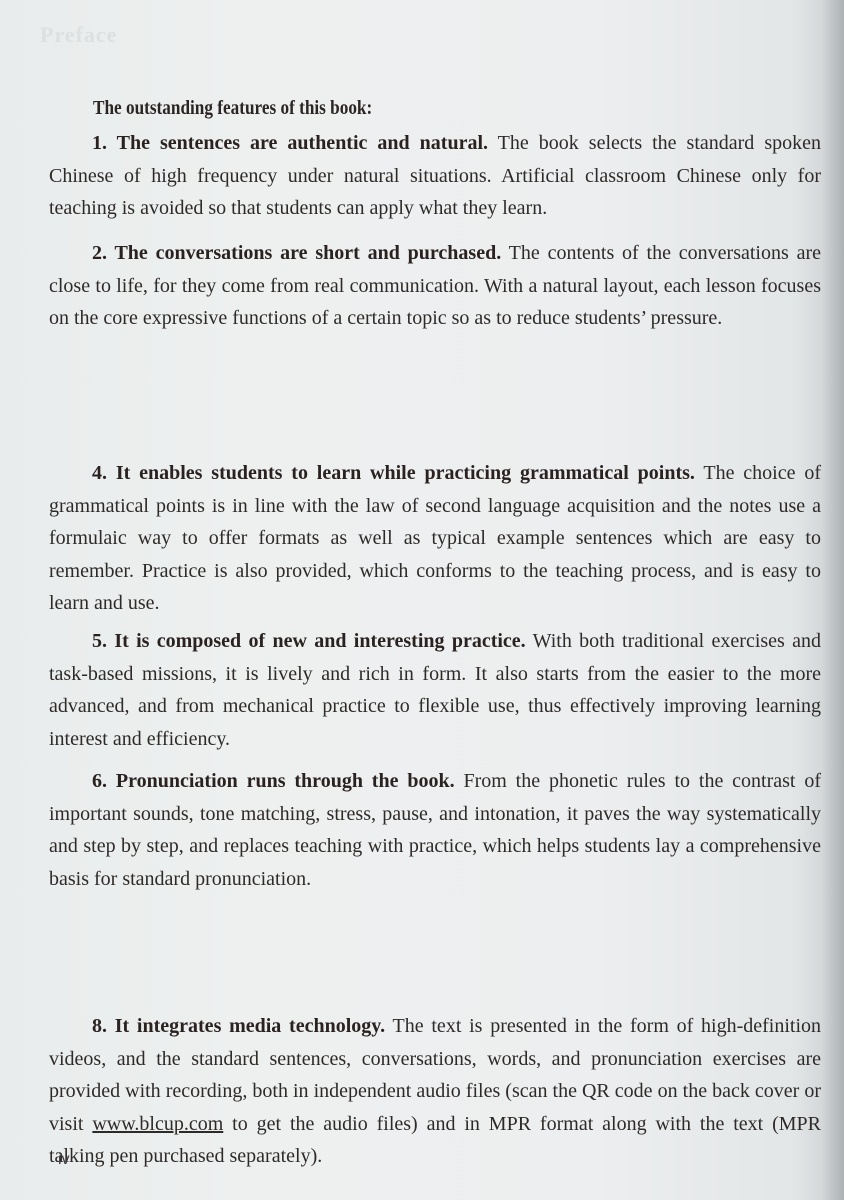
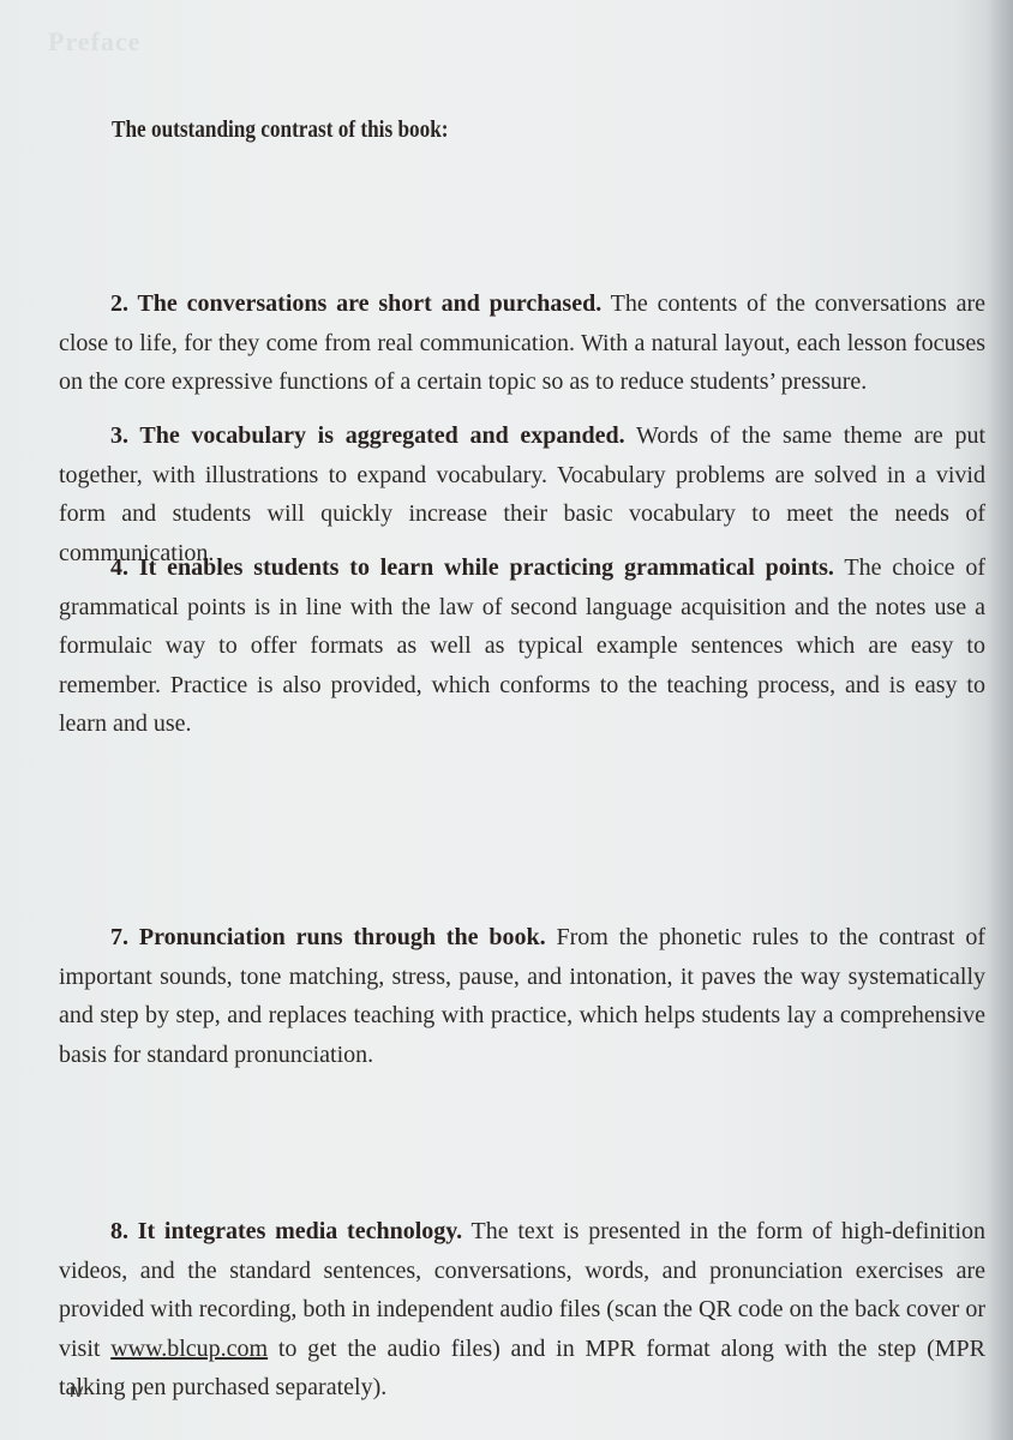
- The outstanding features of this book:
+ The outstanding contrast of this book:
- 1. The sentences are authentic and natural. The book selects the standard spoken Chinese of high frequency under natural situations. Artificial classroom Chinese only for teaching is avoided so that students can apply what they learn.
  2. The conversations are short and purchased. The contents of the conversations are close to life, for they come from real communication. With a natural layout, each lesson focuses on the core expressive functions of a certain topic so as to reduce students’ pressure.
+ 3. The vocabulary is aggregated and expanded. Words of the same theme are put together, with illustrations to expand vocabulary. Vocabulary problems are solved in a vivid form and students will quickly increase their basic vocabulary to meet the needs of communication.
  4. It enables students to learn while practicing grammatical points. The choice of grammatical points is in line with the law of second language acquisition and the notes use a formulaic way to offer formats as well as typical example sentences which are easy to remember. Practice is also provided, which conforms to the teaching process, and is easy to learn and use.
- 5. It is composed of new and interesting practice. With both traditional exercises and task-based missions, it is lively and rich in form. It also starts from the easier to the more advanced, and from mechanical practice to flexible use, thus effectively improving learning interest and efficiency.
- 6. Pronunciation runs through the book. From the phonetic rules to the contrast of important sounds, tone matching, stress, pause, and intonation, it paves the way systematically and step by step, and replaces teaching with practice, which helps students lay a comprehensive basis for standard pronunciation.
+ 7. Pronunciation runs through the book. From the phonetic rules to the contrast of important sounds, tone matching, stress, pause, and intonation, it paves the way systematically and step by step, and replaces teaching with practice, which helps students lay a comprehensive basis for standard pronunciation.
- 8. It integrates media technology. The text is presented in the form of high-definition videos, and the standard sentences, conversations, words, and pronunciation exercises are provided with recording, both in independent audio files (scan the QR code on the back cover or visit www.blcup.com to get the audio files) and in MPR format along with the text (MPR talking pen purchased separately).
+ 8. It integrates media technology. The text is presented in the form of high-definition videos, and the standard sentences, conversations, words, and pronunciation exercises are provided with recording, both in independent audio files (scan the QR code on the back cover or visit www.blcup.com to get the audio files) and in MPR format along with the step (MPR talking pen purchased separately).
  iv
